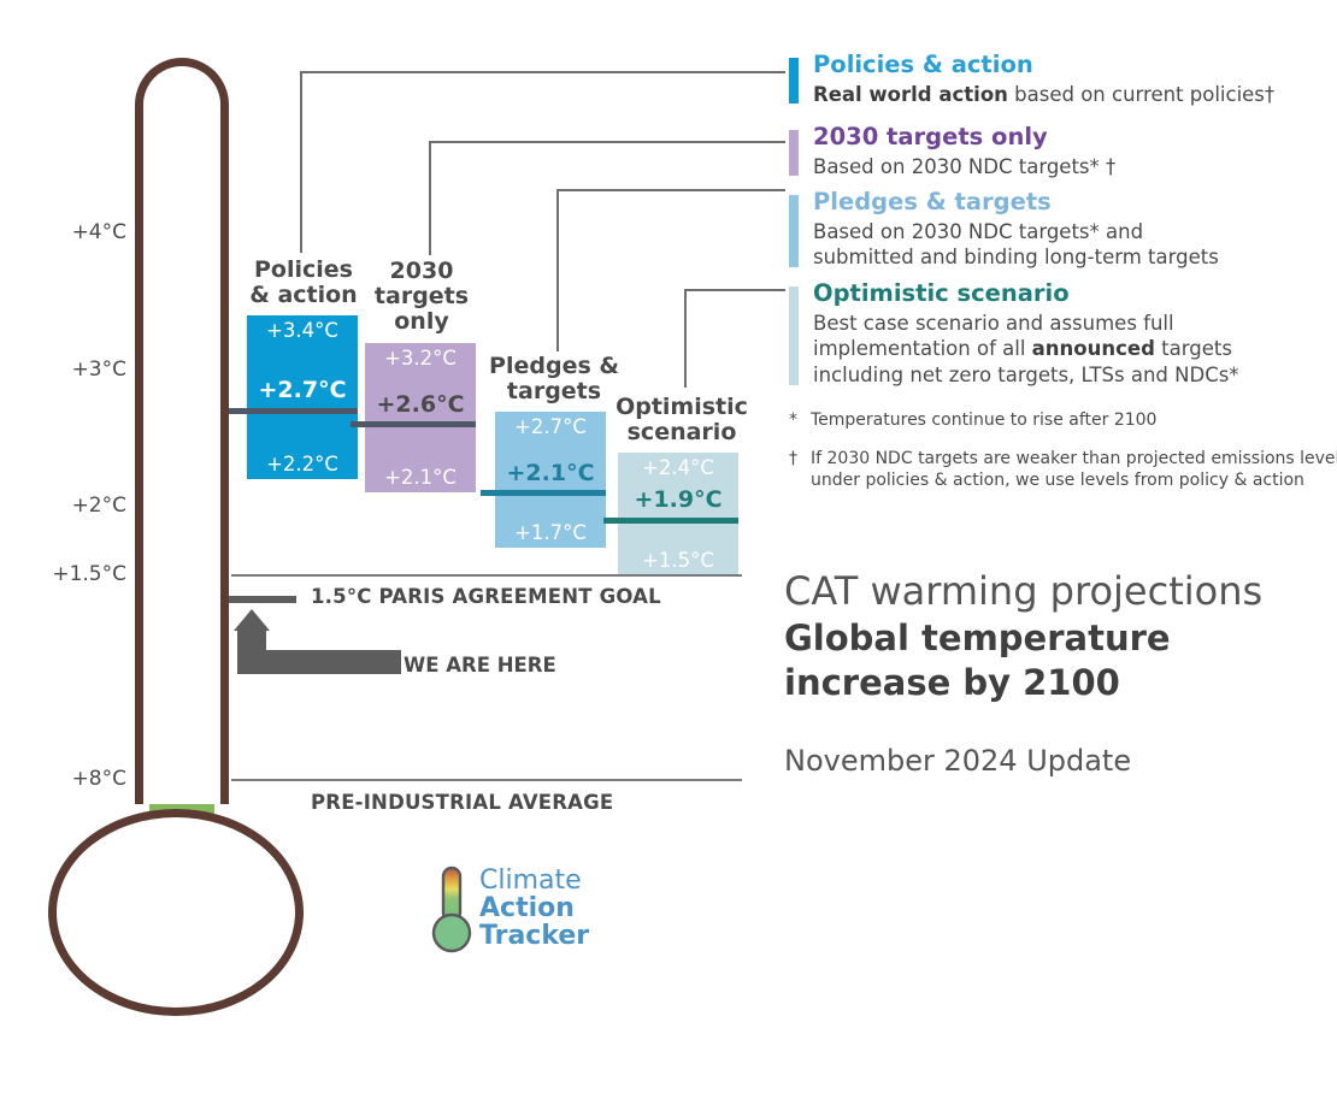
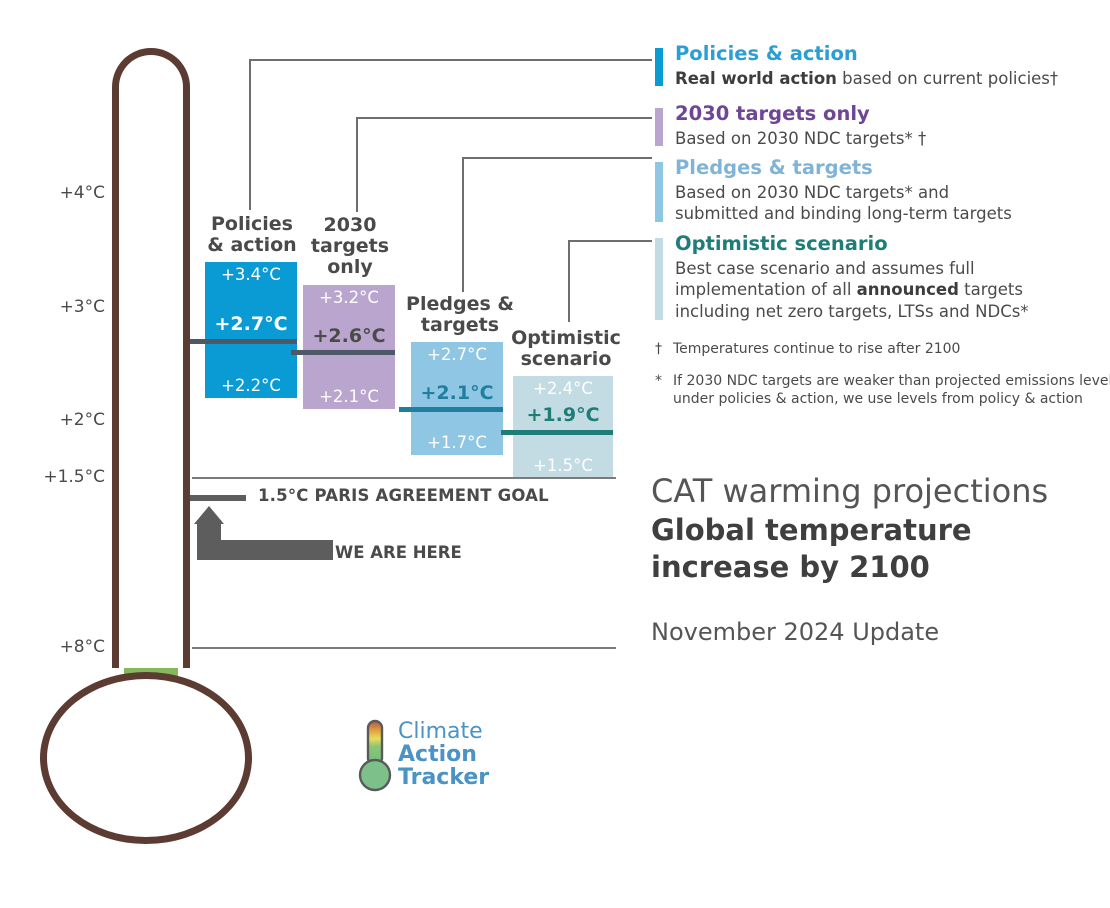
  +4°C
  +3°C
  +2°C
  +1.5°C
  +8°C
  +3.4°C
  +2.2°C
  +2.7°C
  Policies
  & action
  +3.2°C
  +2.1°C
  +2.6°C
  2030
  targets
  only
  +2.7°C
  +1.7°C
  +2.1°C
  Pledges &
  targets
  +2.4°C
  +1.5°C
  +1.9°C
  Optimistic
  scenario
  1.5°C PARIS AGREEMENT GOAL
- PRE-INDUSTRIAL AVERAGE
  WE ARE HERE
  Policies & action
  Real world action based on current policies†
  2030 targets only
  Based on 2030 NDC targets* †
  Pledges & targets
  Based on 2030 NDC targets* and
  submitted and binding long-term targets
  Optimistic scenario
  Best case scenario and assumes full
  implementation of all announced targets
  including net zero targets, LTSs and NDCs*
- *
+ †
  Temperatures continue to rise after 2100
- †
+ *
  If 2030 NDC targets are weaker than projected emissions leve
  under policies & action, we use levels from policy & action
  CAT warming projections
  Global temperature
  increase by 2100
  November 2024 Update
  Climate
  Action
  Tracker
